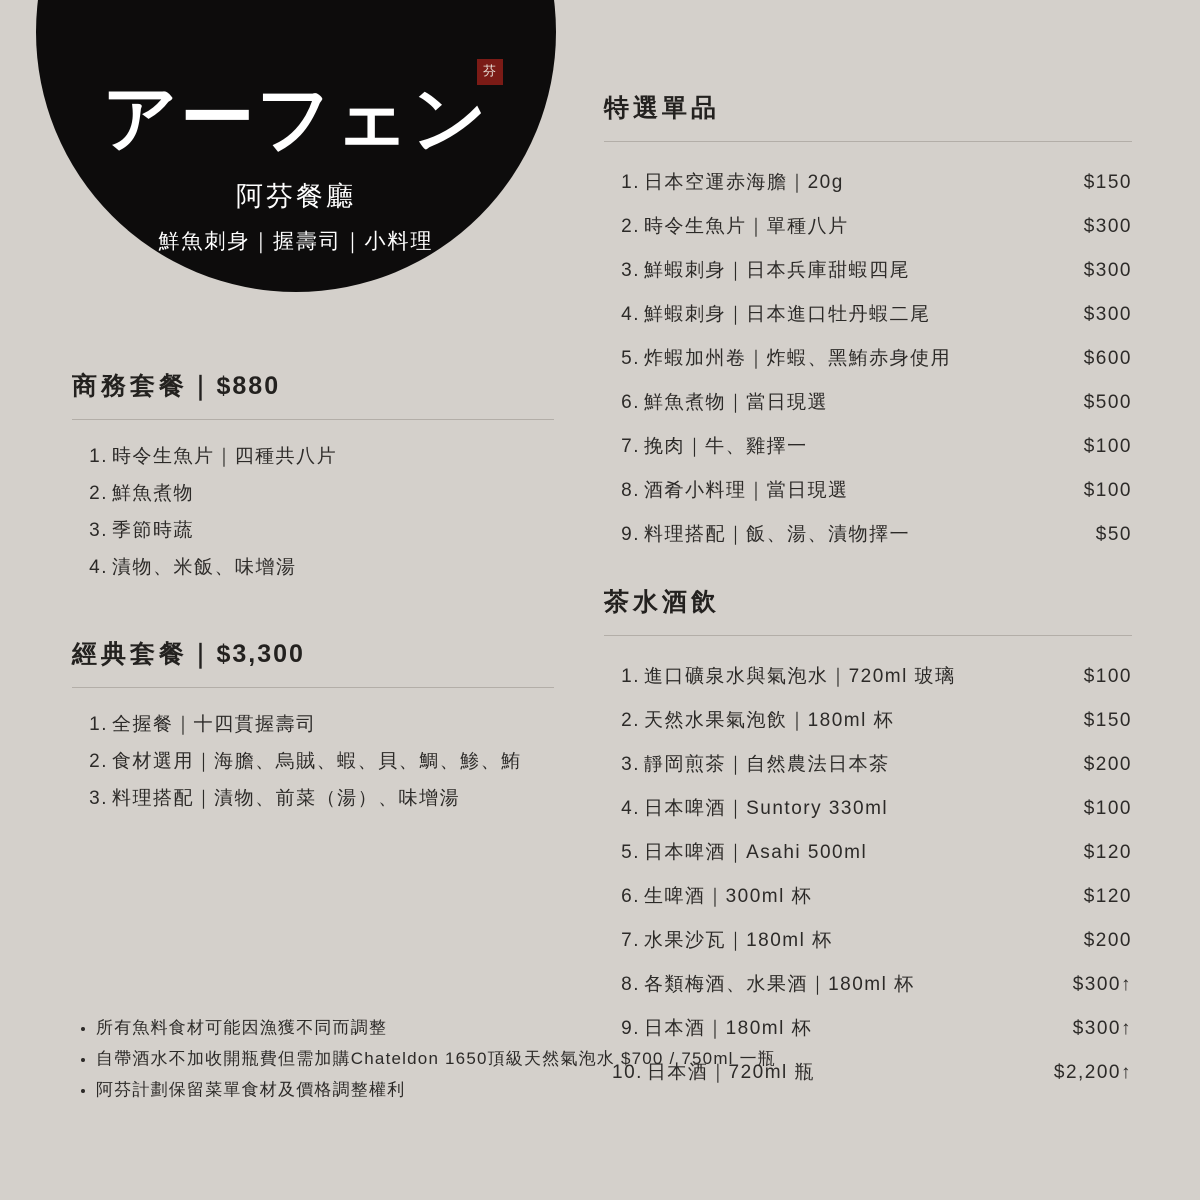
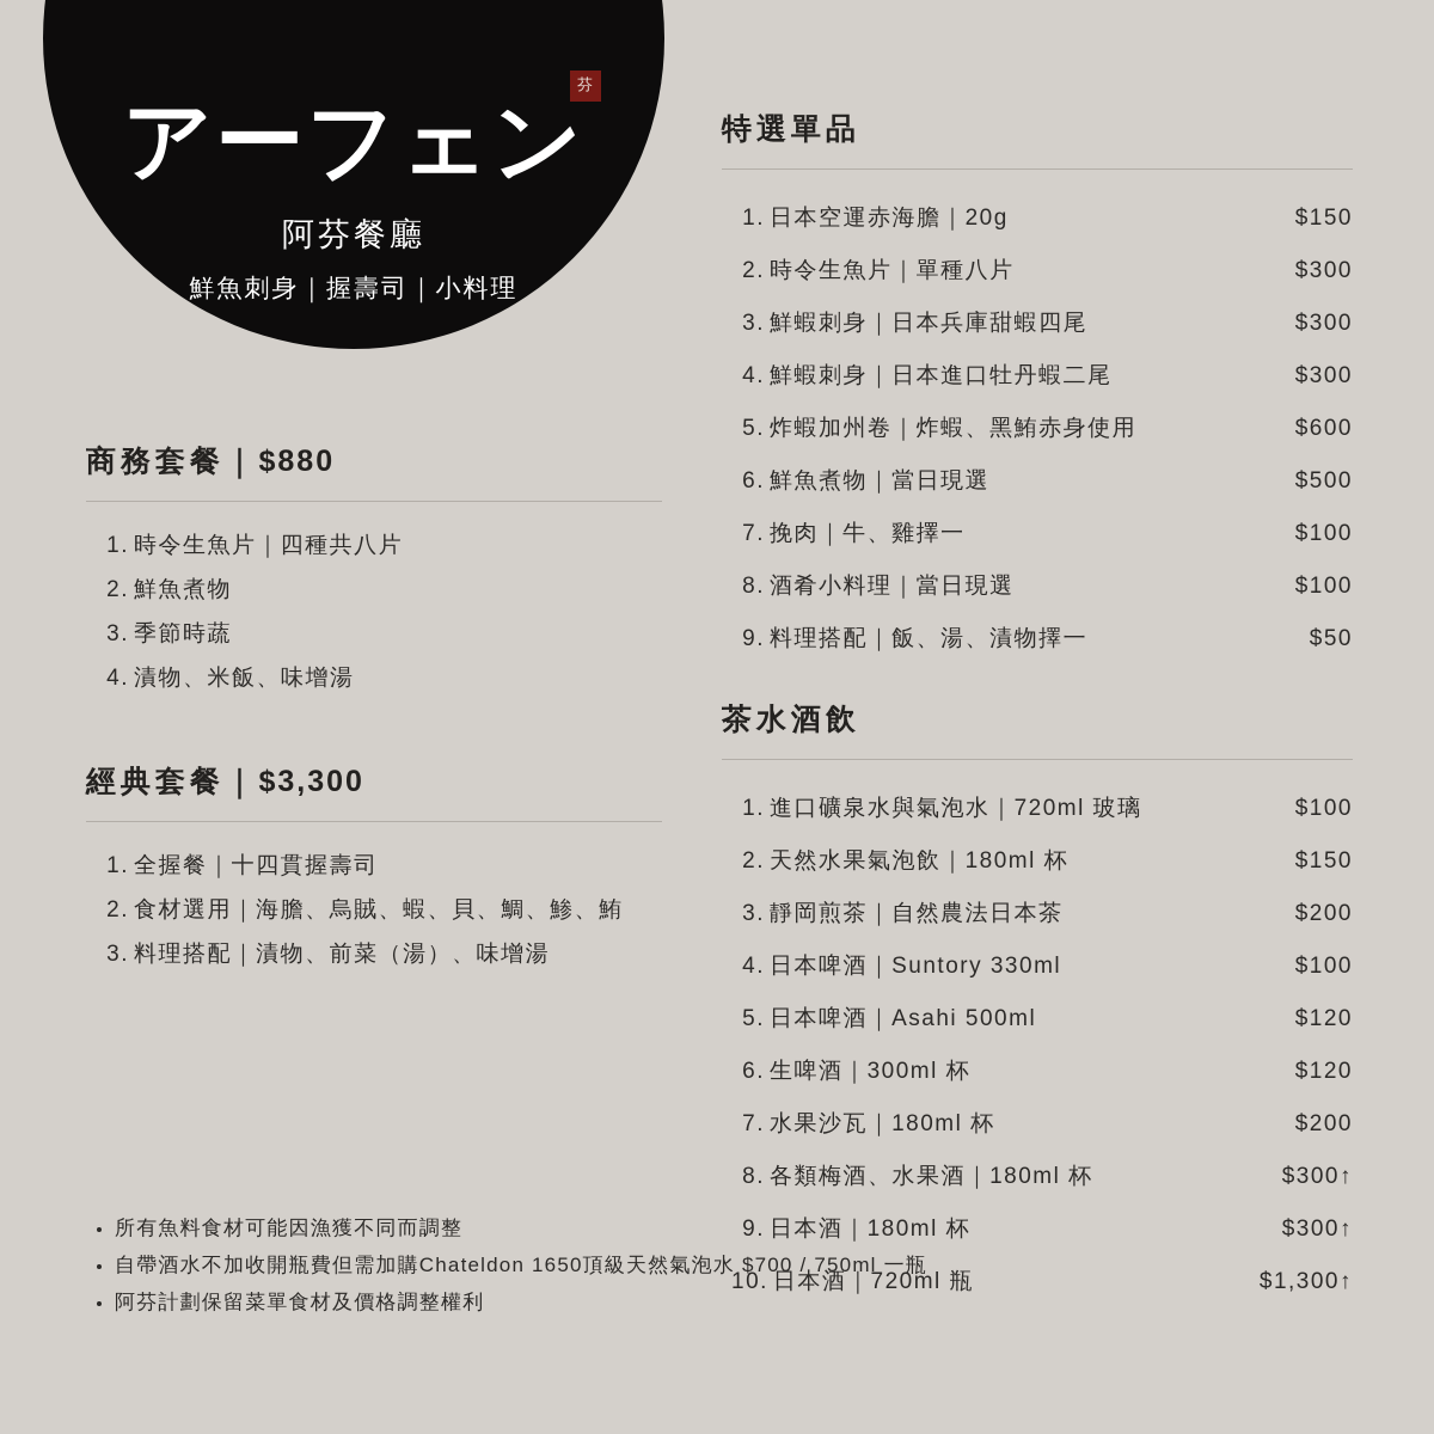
  アーフェン
  芬
  阿芬餐廳
  鮮魚刺身｜握壽司｜小料理
  商務套餐｜$880
  1.
  時令生魚片｜四種共八片
  2.
  鮮魚煮物
  3.
  季節時蔬
  4.
  漬物、米飯、味增湯
  經典套餐｜$3,300
  1.
  全握餐｜十四貫握壽司
  2.
  食材選用｜海膽、烏賊、蝦、貝、鯛、鯵、鮪
  3.
  料理搭配｜漬物、前菜（湯）、味增湯
  特選單品
  1.
  日本空運赤海膽｜20g
  $150
  2.
  時令生魚片｜單種八片
  $300
  3.
  鮮蝦刺身｜日本兵庫甜蝦四尾
  $300
  4.
  鮮蝦刺身｜日本進口牡丹蝦二尾
  $300
  5.
  炸蝦加州卷｜炸蝦、黑鮪赤身使用
  $600
  6.
  鮮魚煮物｜當日現選
  $500
  7.
  挽肉｜牛、雞擇一
  $100
  8.
  酒肴小料理｜當日現選
  $100
  9.
  料理搭配｜飯、湯、漬物擇一
  $50
  茶水酒飲
  1.
  進口礦泉水與氣泡水｜720ml 玻璃
  $100
  2.
  天然水果氣泡飲｜180ml 杯
  $150
  3.
  靜岡煎茶｜自然農法日本茶
  $200
  4.
  日本啤酒｜Suntory 330ml
  $100
  5.
  日本啤酒｜Asahi 500ml
  $120
  6.
  生啤酒｜300ml 杯
  $120
  7.
  水果沙瓦｜180ml 杯
  $200
  8.
  各類梅酒、水果酒｜180ml 杯
  $300↑
  9.
  日本酒｜180ml 杯
  $300↑
  10.
  日本酒｜720ml 瓶
- $2,200↑
+ $1,300↑
  所有魚料食材可能因漁獲不同而調整
  自帶酒水不加收開瓶費但需加購Chateldon 1650頂級天然氣泡水 $700 / 750ml 一瓶
  阿芬計劃保留菜單食材及價格調整權利
